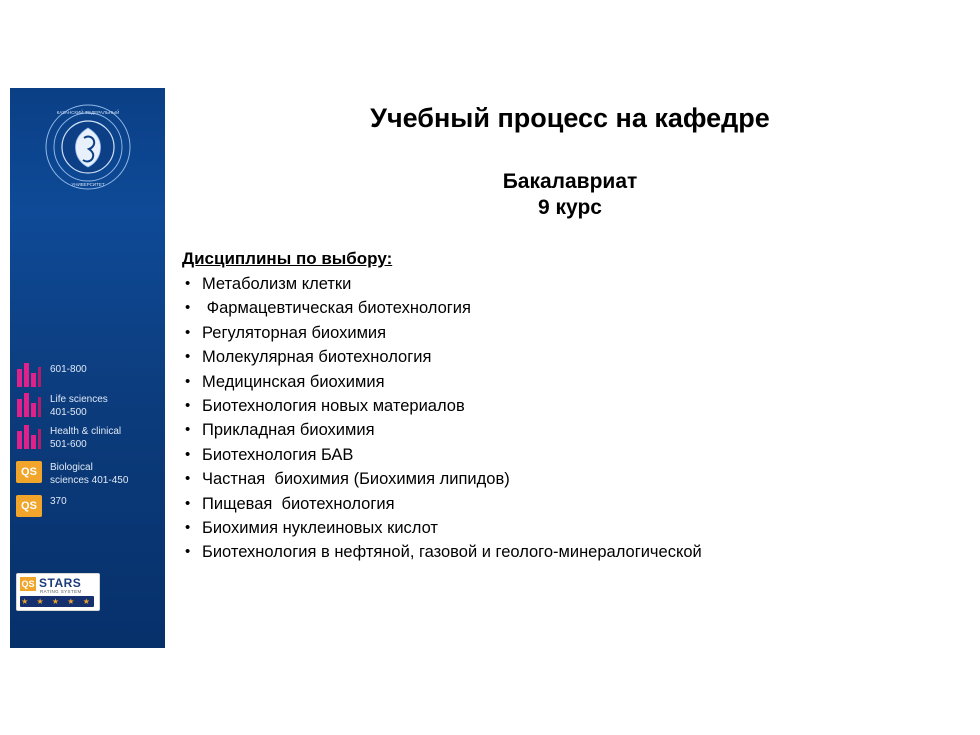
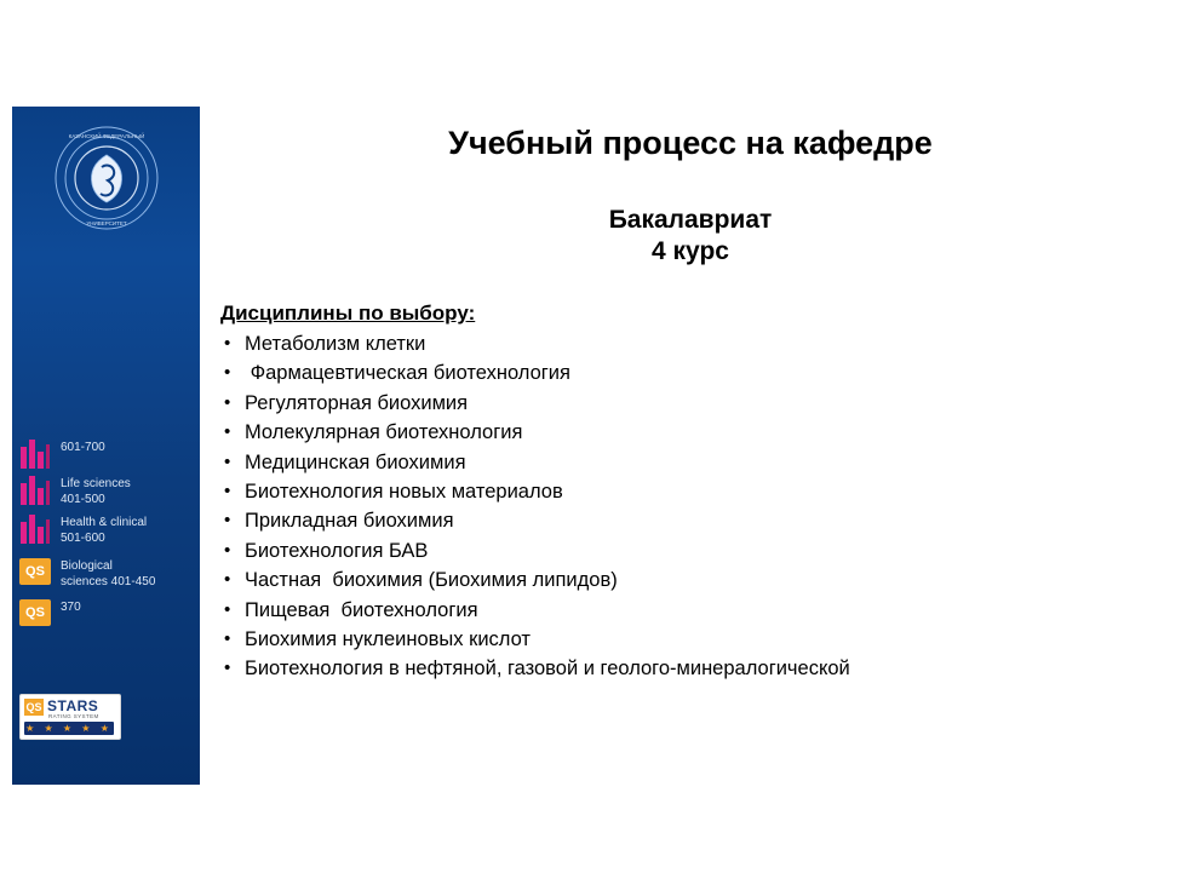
- 601-800
+ 601-700
  Life sciences
  401-500
  Health & clinical
  501-600
  QS
  Biological
  sciences 401-450
  QS
  370
  QS
  STARS
  ★ ★ ★ ★ ★
  Учебный процесс на кафедре
  Бакалавриат
- 9 курс
+ 4 курс
  Дисциплины по выбору:
  Метаболизм клетки
  Фармацевтическая биотехнология
  Регуляторная биохимия
  Молекулярная биотехнология
  Медицинская биохимия
  Биотехнология новых материалов
  Прикладная биохимия
  Биотехнология БАВ
  Частная биохимия (Биохимия липидов)
  Пищевая биотехнология
  Биохимия нуклеиновых кислот
  Биотехнология в нефтяной, газовой и геолого-минералогической
